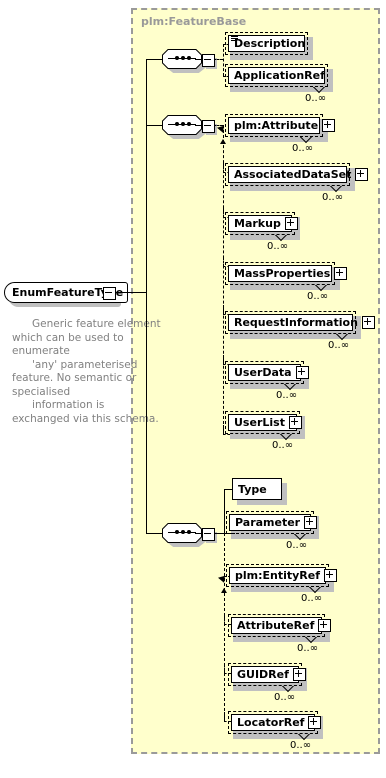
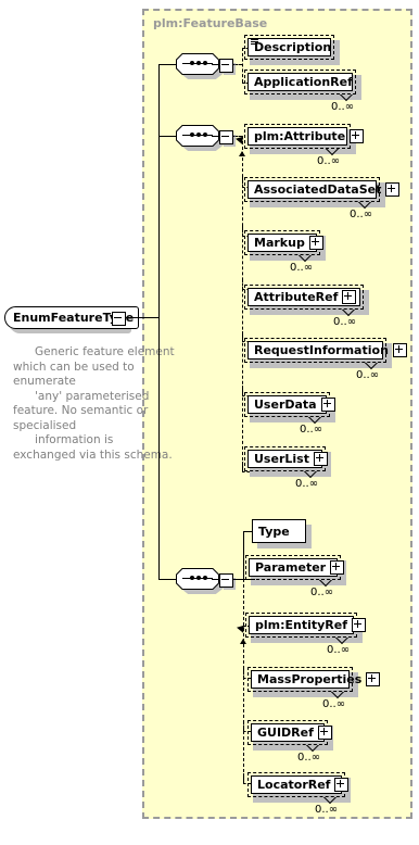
  plm:FeatureBase
  EnumFeatureT
  Generic feature elemnt which can be used to enumerate
  'any' parameterised feature. No semantic or specialised
  information is exchanged via this schema.
  Description
  ApplicationRef
  0..∞
  plm:Attribute
  0..∞
  AssociatedDataSet
  0..∞
  Markup
  0..∞
- MassProperties
+ AttributeRef
  0..∞
  RequestInformation
  0..∞
  UserData
  0..∞
  UserList
  0..∞
  Type
  Parameter
  0..∞
  plm:EntityRef
  0..∞
- AttributeRef
+ MassProperties
  0..∞
  GUIDRef
  0..∞
  LocatorRef
  0..∞
